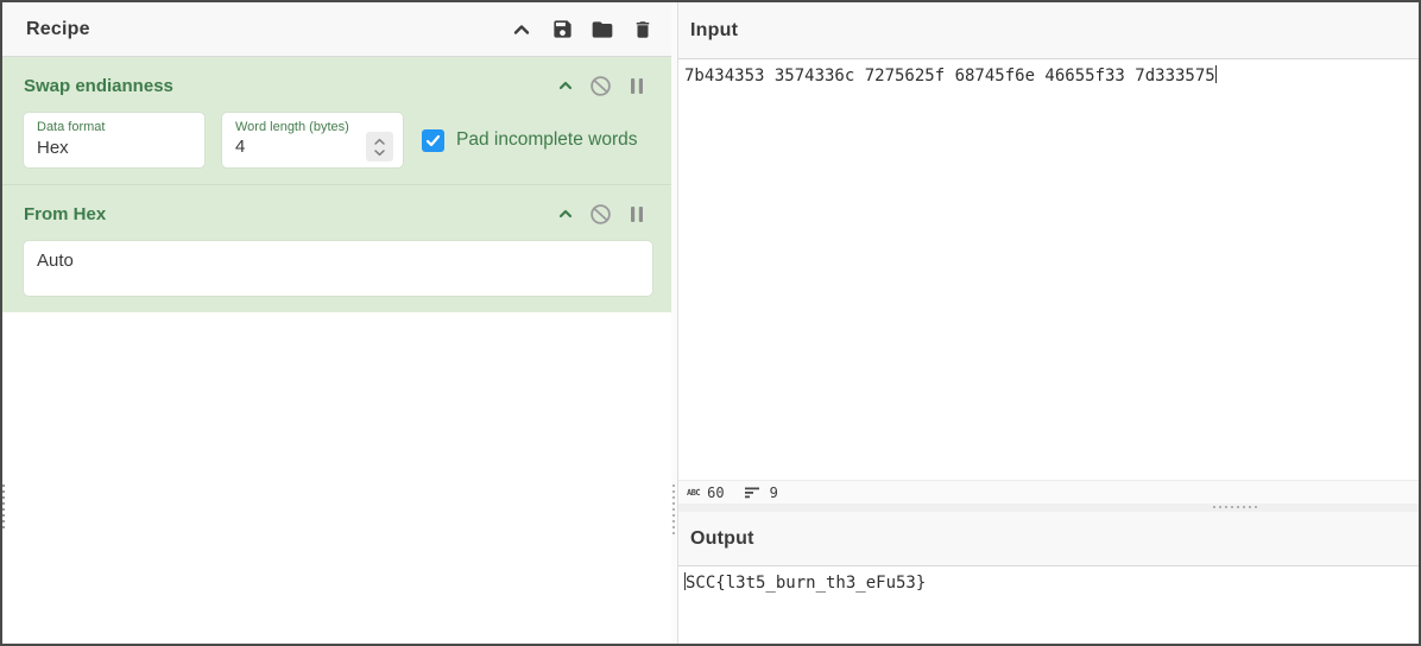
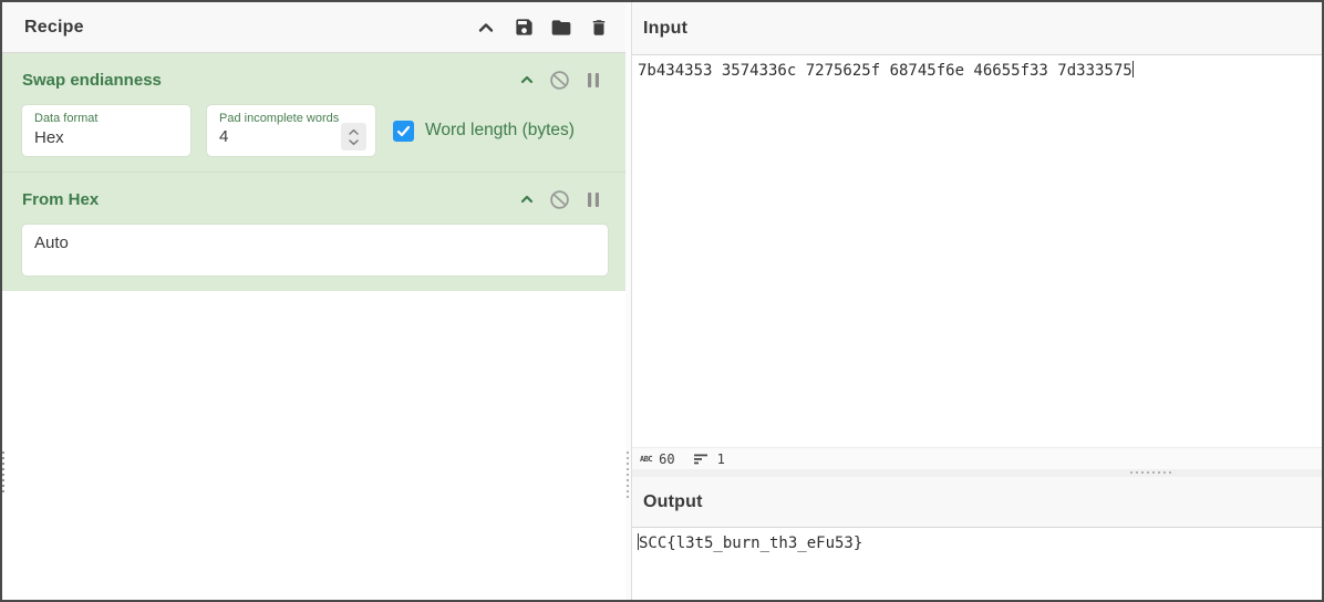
  Recipe
  Swap endianness
  Data format
  Hex
- Word length (bytes)
+ Pad incomplete words
  4
- Pad incomplete words
+ Word length (bytes)
  From Hex
  Auto
  Input
  7b434353 3574336c 7275625f 68745f6e 46655f33 7d333575
  ABC
  60
- 9
+ 1
  Output
  SCC{l3t5_burn_th3_eFu53}
